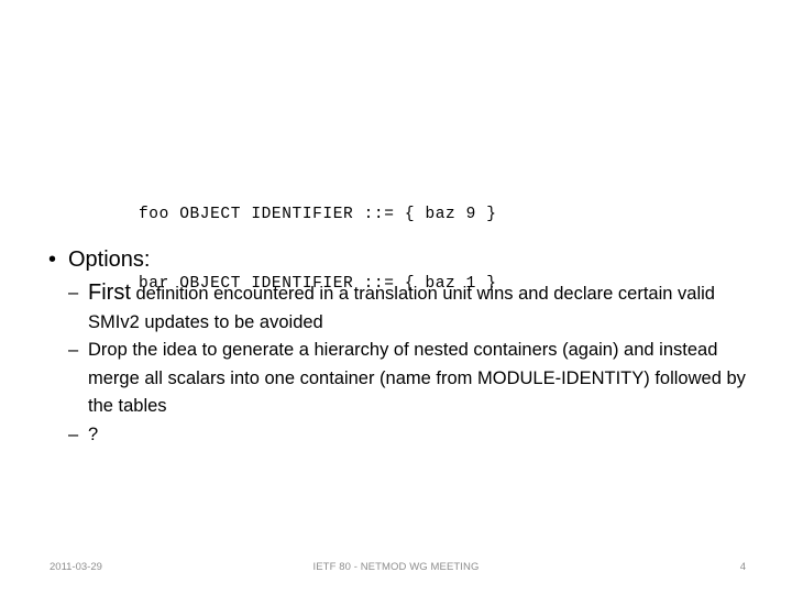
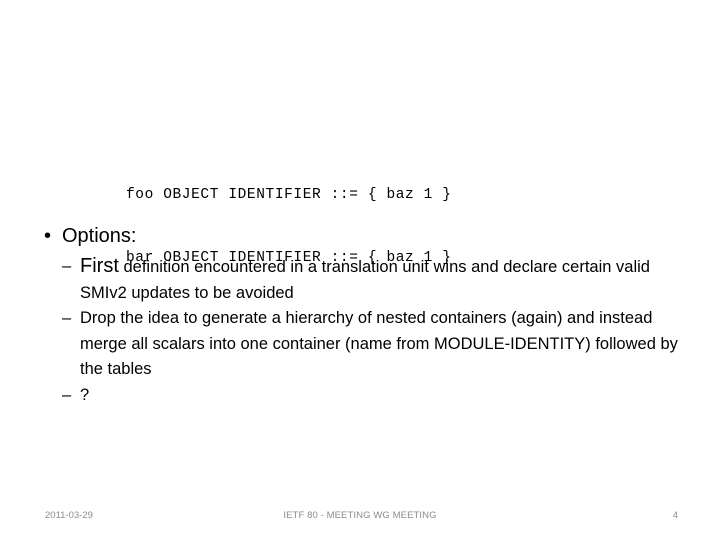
- foo OBJECT IDENTIFIER ::= { baz 9 }
+ foo OBJECT IDENTIFIER ::= { baz 1 }
  bar OBJECT IDENTIFIER ::= { baz 1 }
  •
  Options:
  –
  First definition encountered in a translation unit wins and declare certain valid SMIv2 updates to be avoided
  –
  Drop the idea to generate a hierarchy of nested containers (again) and instead merge all scalars into one container (name from MODULE-IDENTITY) followed by the tables
  –
  ?
  2011-03-29
- IETF 80 - NETMOD WG MEETING
+ IETF 80 - MEETING WG MEETING
  4
